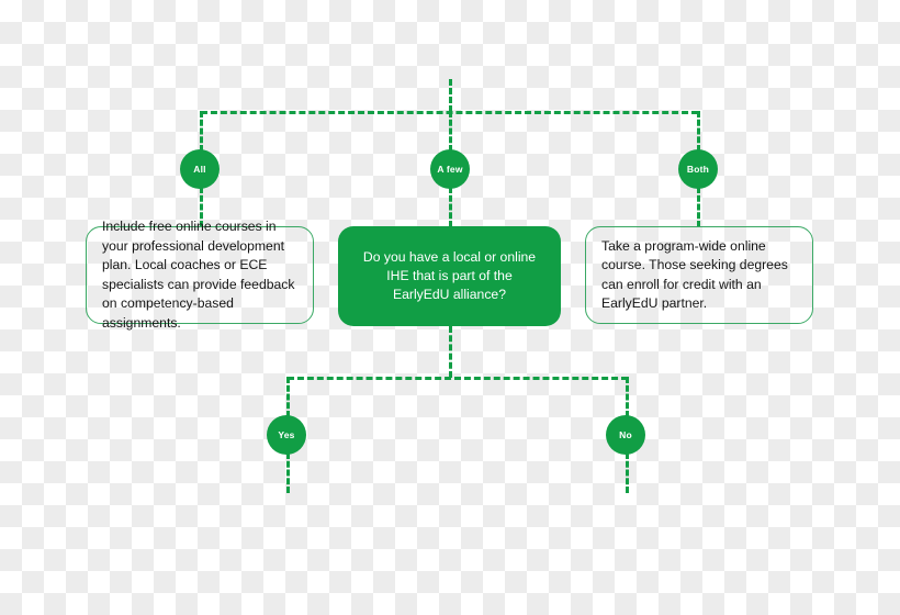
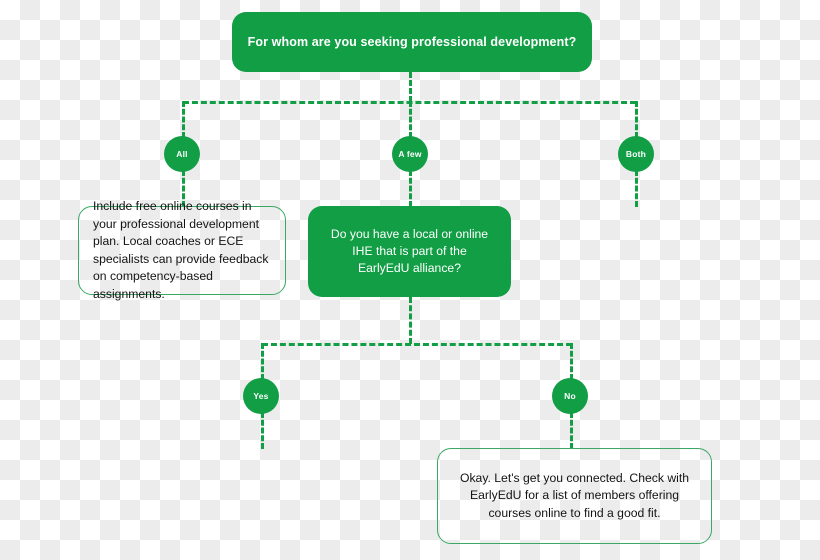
+ For whom are you seeking professional development?
  All
  A few
  Both
  Include free online courses in your professional development plan. Local coaches or ECE specialists can provide feedback on competency-based assignments.
  Do you have a local or online IHE that is part of the EarlyEdU alliance?
- Take a program-wide online course. Those seeking degrees can enroll for credit with an EarlyEdU partner.
  Yes
  No
+ Okay. Let's get you connected. Check with EarlyEdU for a list of members offering courses online to find a good fit.
